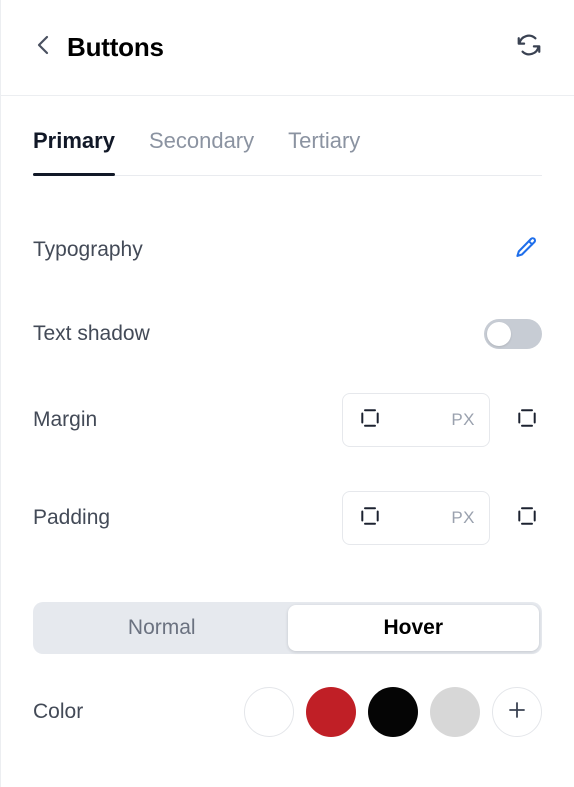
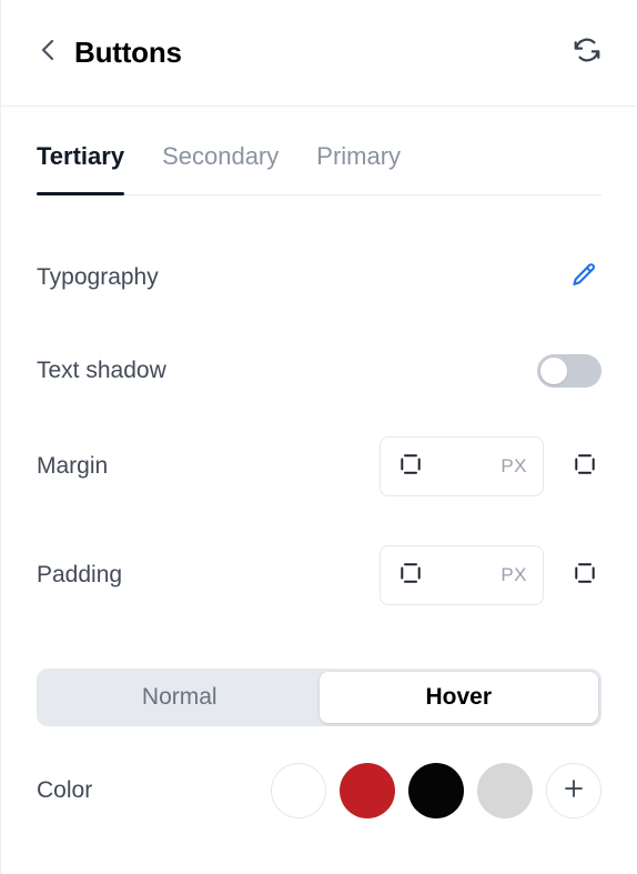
  Buttons
- Primary
+ Tertiary
  Secondary
- Tertiary
+ Primary
  Typography
  Text shadow
  Margin
  PX
  Padding
  PX
  Normal
  Hover
  Color
